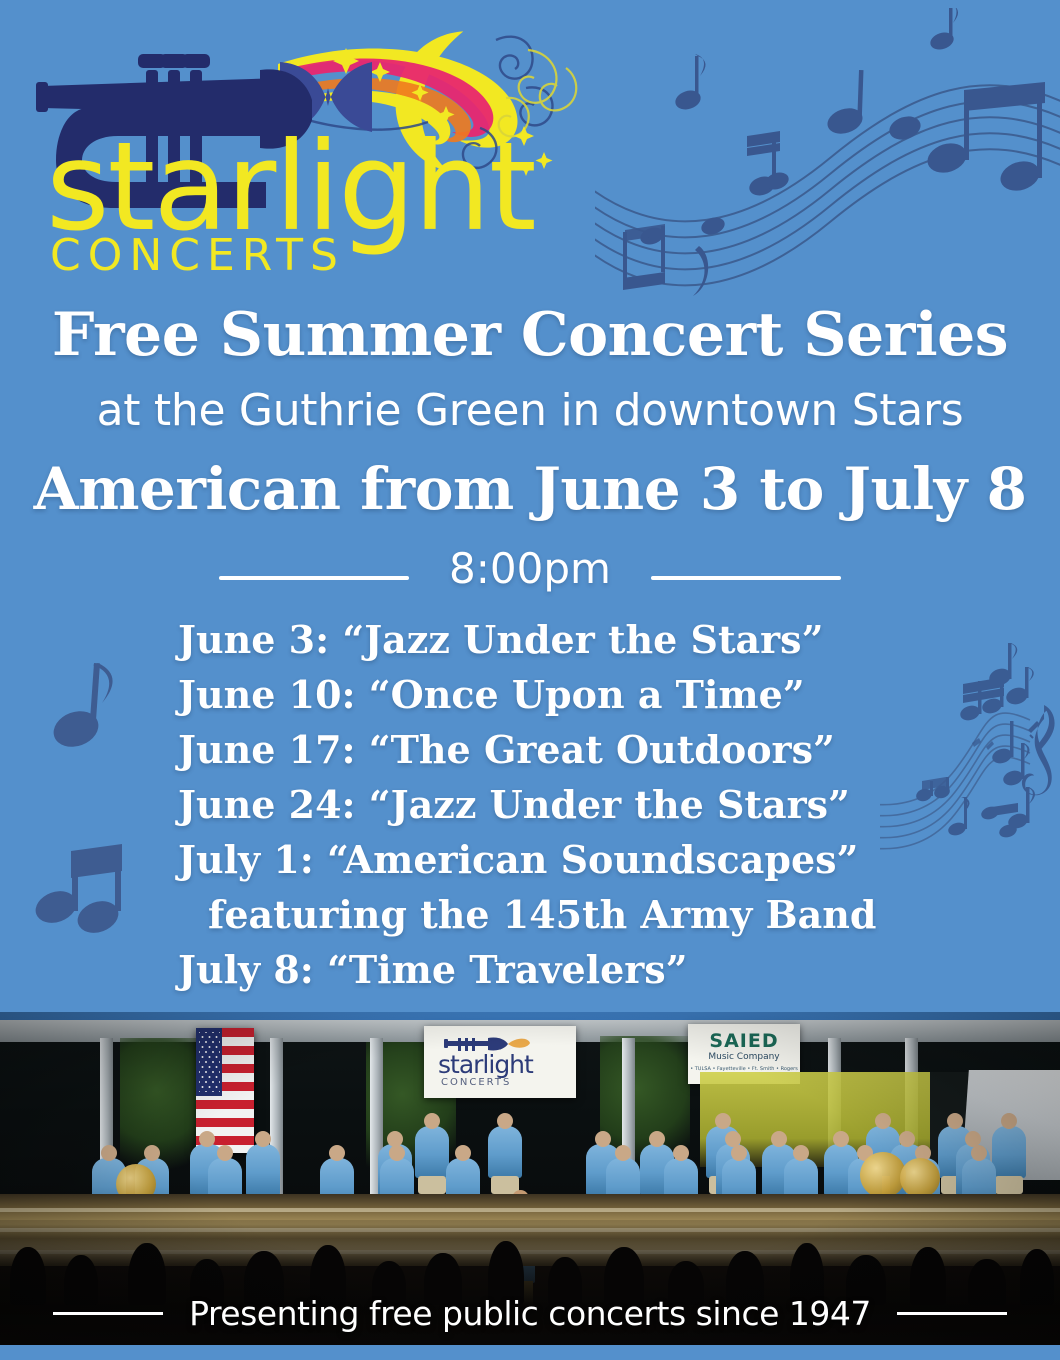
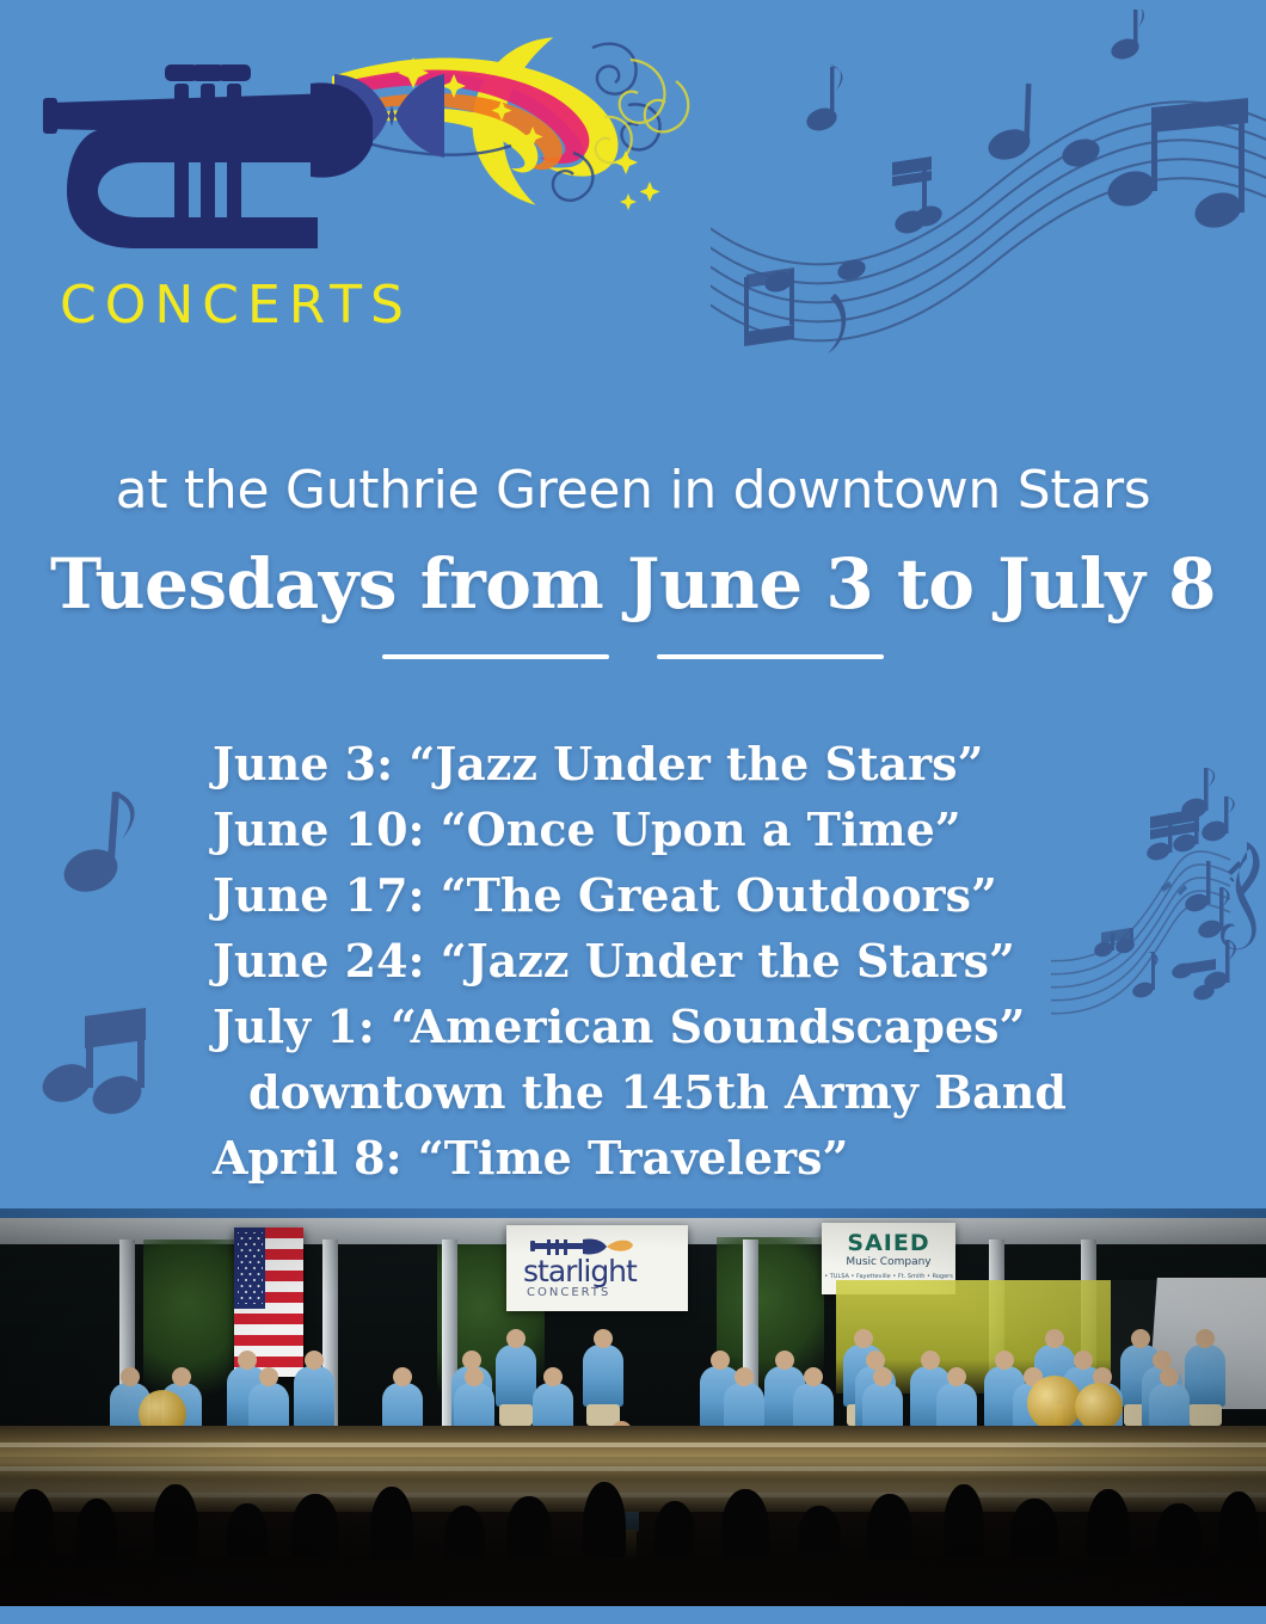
- starlight
  CONCERTS
- Free Summer Concert Series
  at the Guthrie Green in downtown Stars
- American from June 3 to July 8
+ Tuesdays from June 3 to July 8
- 8:00pm
  June 3: “Jazz Under the Stars”
  June 10: “Once Upon a Time”
  June 17: “The Great Outdoors”
  June 24: “Jazz Under the Stars”
  July 1: “American Soundscapes”
- featuring the 145th Army Band
+ downtown the 145th Army Band
- July 8: “Time Travelers”
+ April 8: “Time Travelers”
- Presenting free public concerts since 1947
